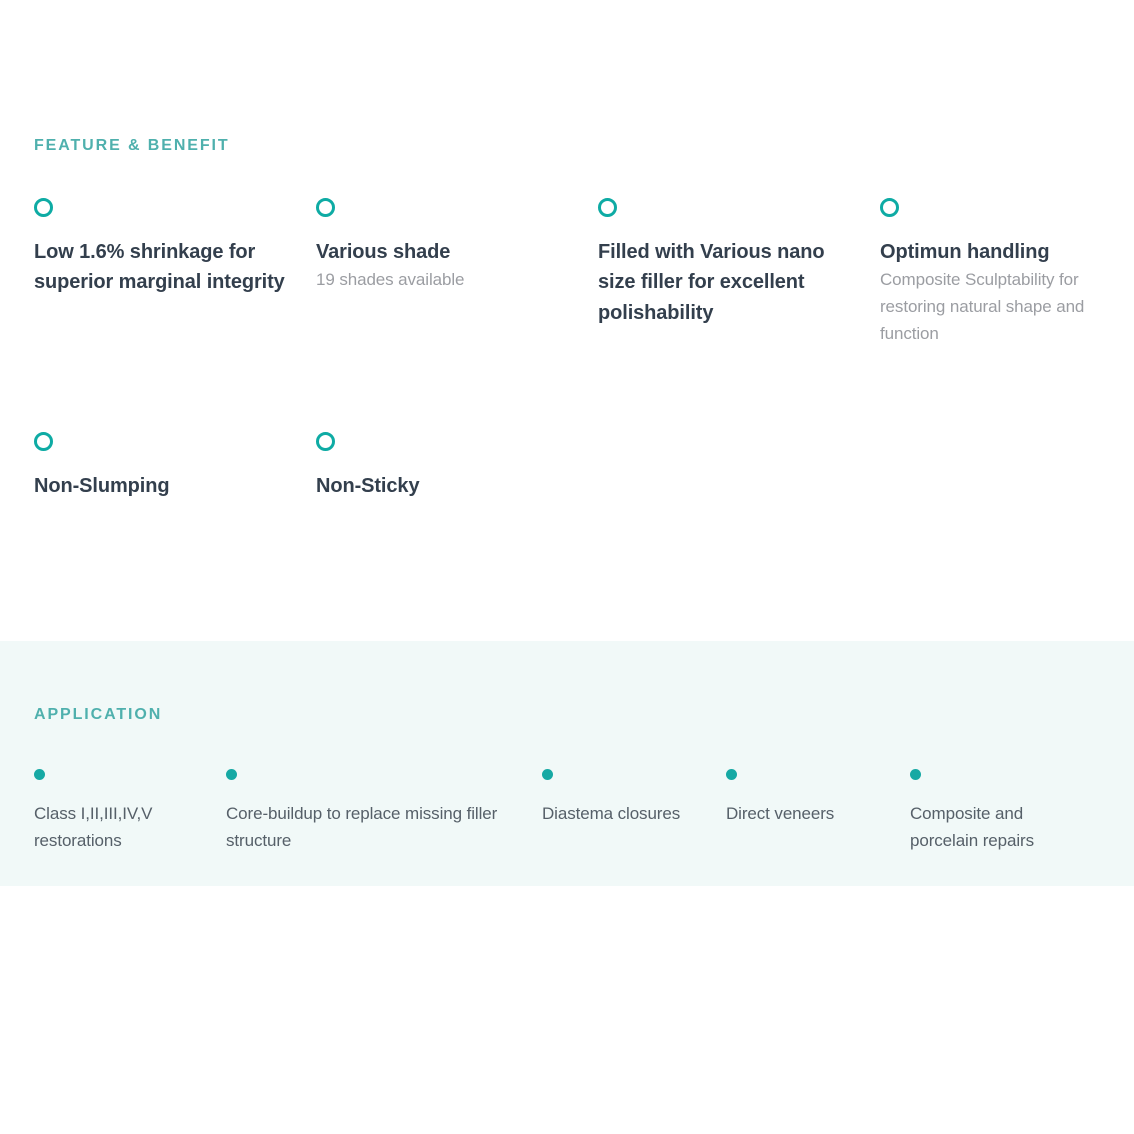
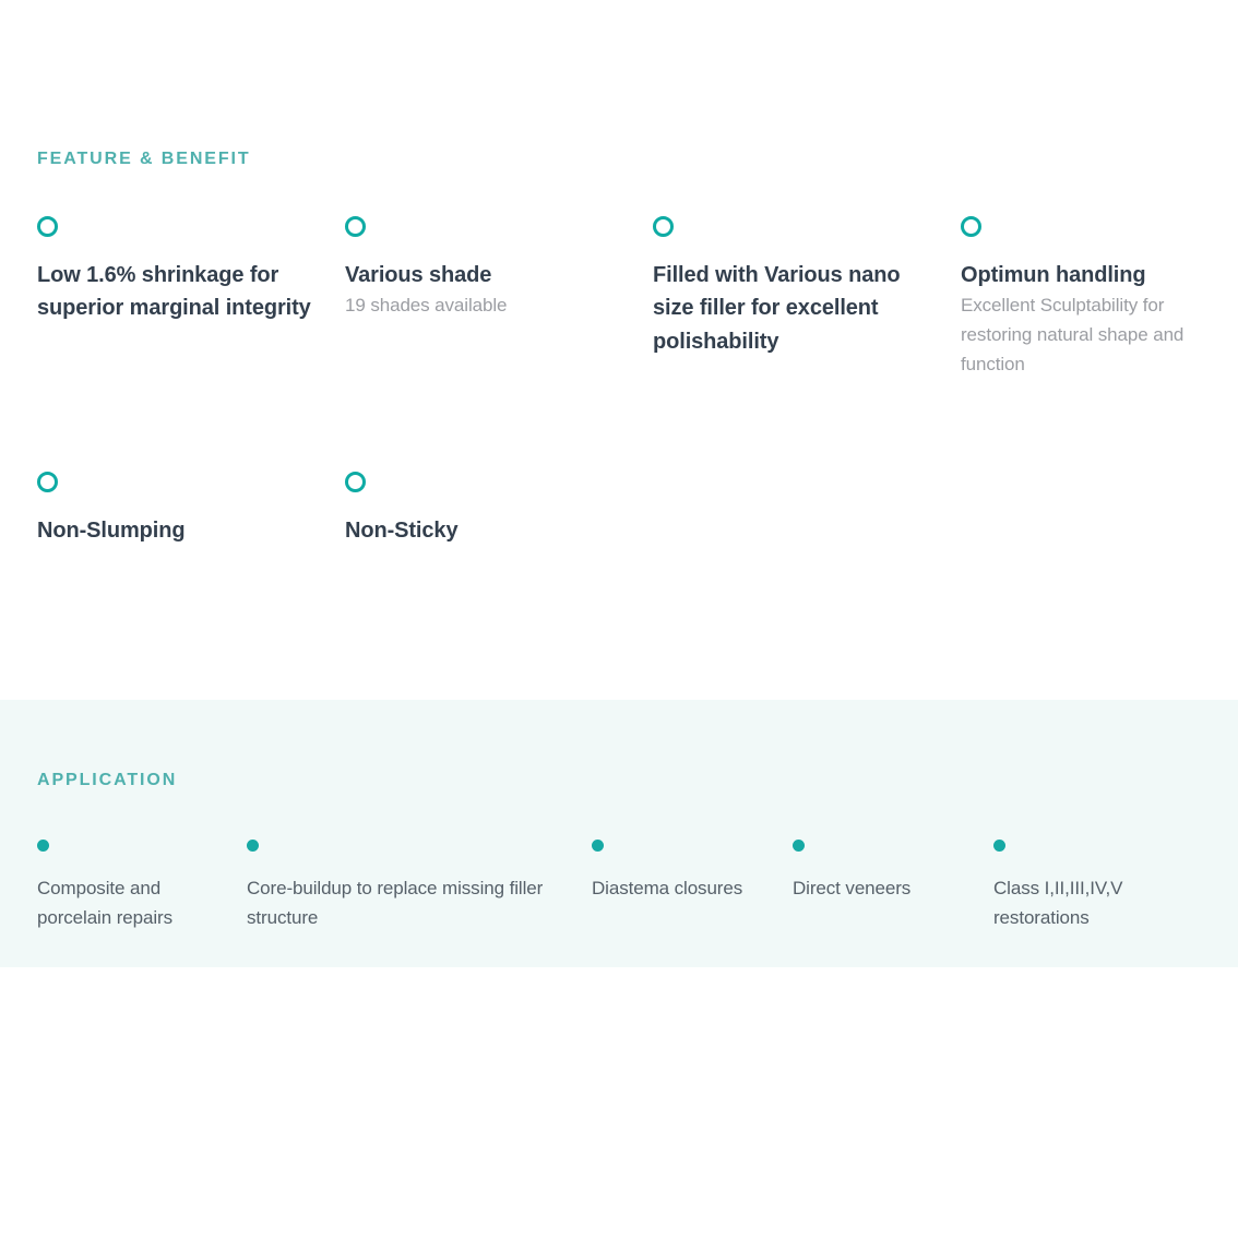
  FEATURE & BENEFIT
  Low 1.6% shrinkage for superior marginal integrity
  Various shade
  19 shades available
  Filled with Various nano size filler for excellent polishability
  Optimun handling
- Composite Sculptability for restoring natural shape and function
+ Excellent Sculptability for restoring natural shape and function
  Non-Slumping
  Non-Sticky
  APPLICATION
- Class I,II,III,IV,V restorations
+ Composite and porcelain repairs
  Core-buildup to replace missing filler structure
  Diastema closures
  Direct veneers
- Composite and porcelain repairs
+ Class I,II,III,IV,V restorations
